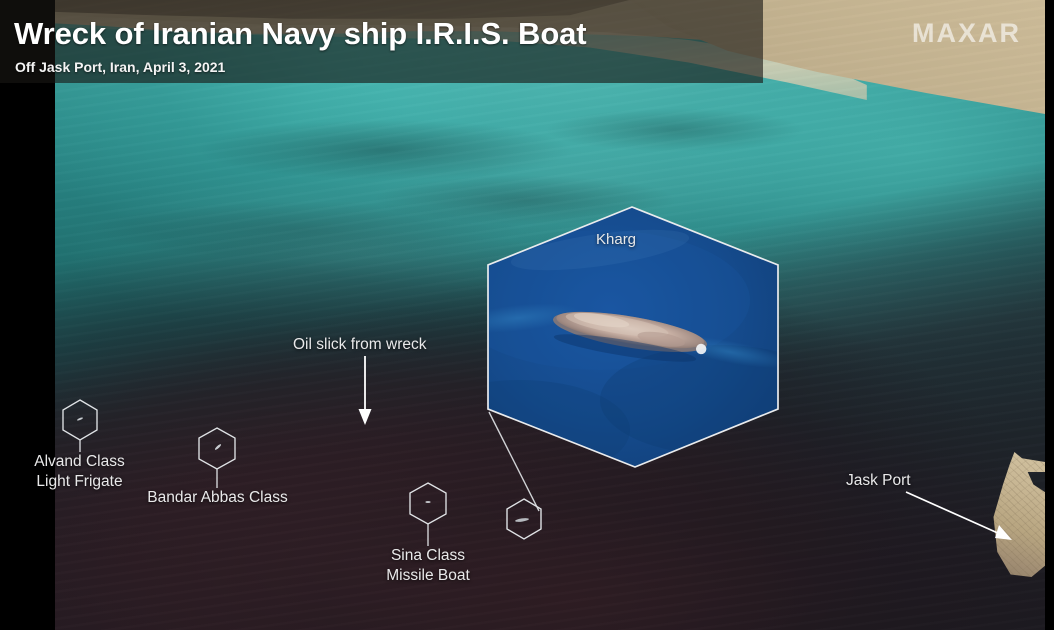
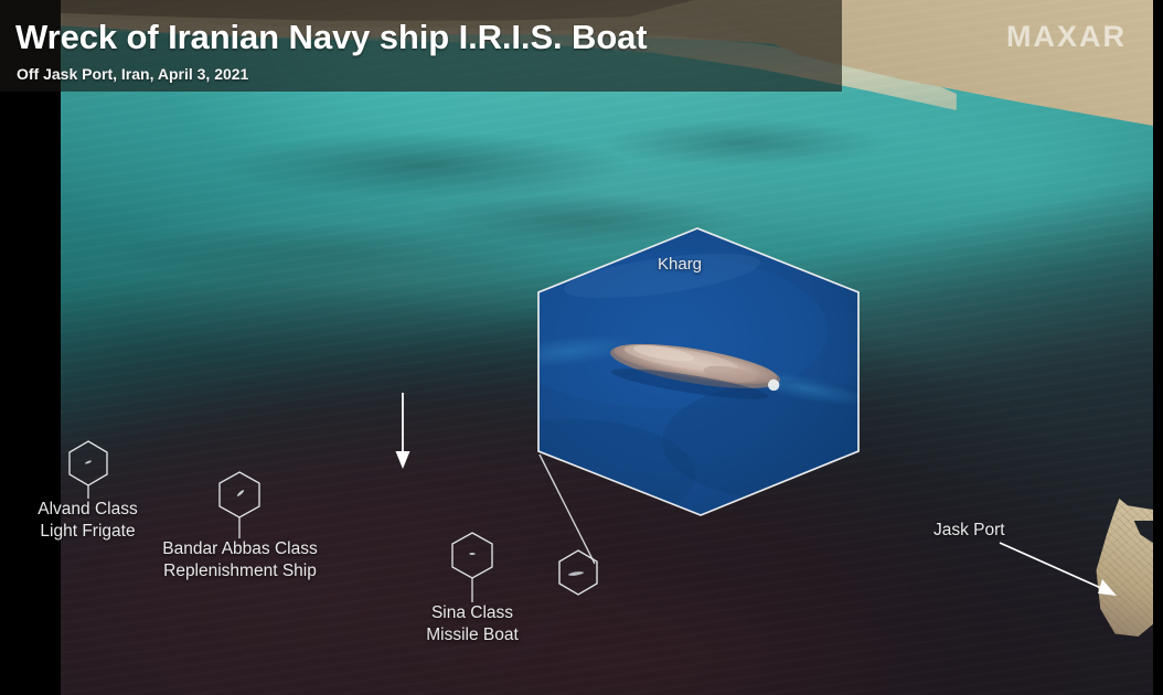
  Wreck of Iranian Navy ship I.R.I.S. Boat
  Off Jask Port, Iran, April 3, 2021
  MAXAR
  Kharg
  Alvand Class
  Light Frigate
  Bandar Abbas Class
+ Replenishment Ship
  Sina Class
  Missile Boat
- Oil slick from wreck
  Jask Port
